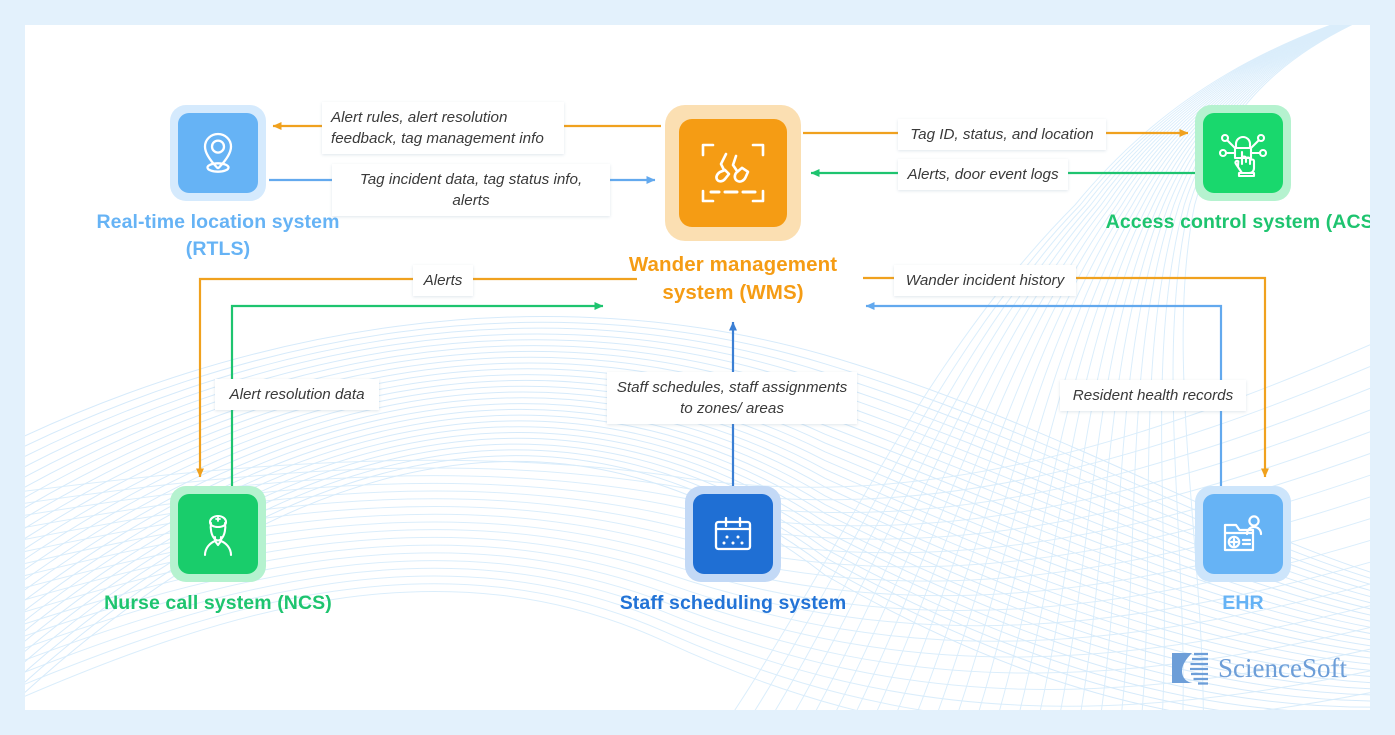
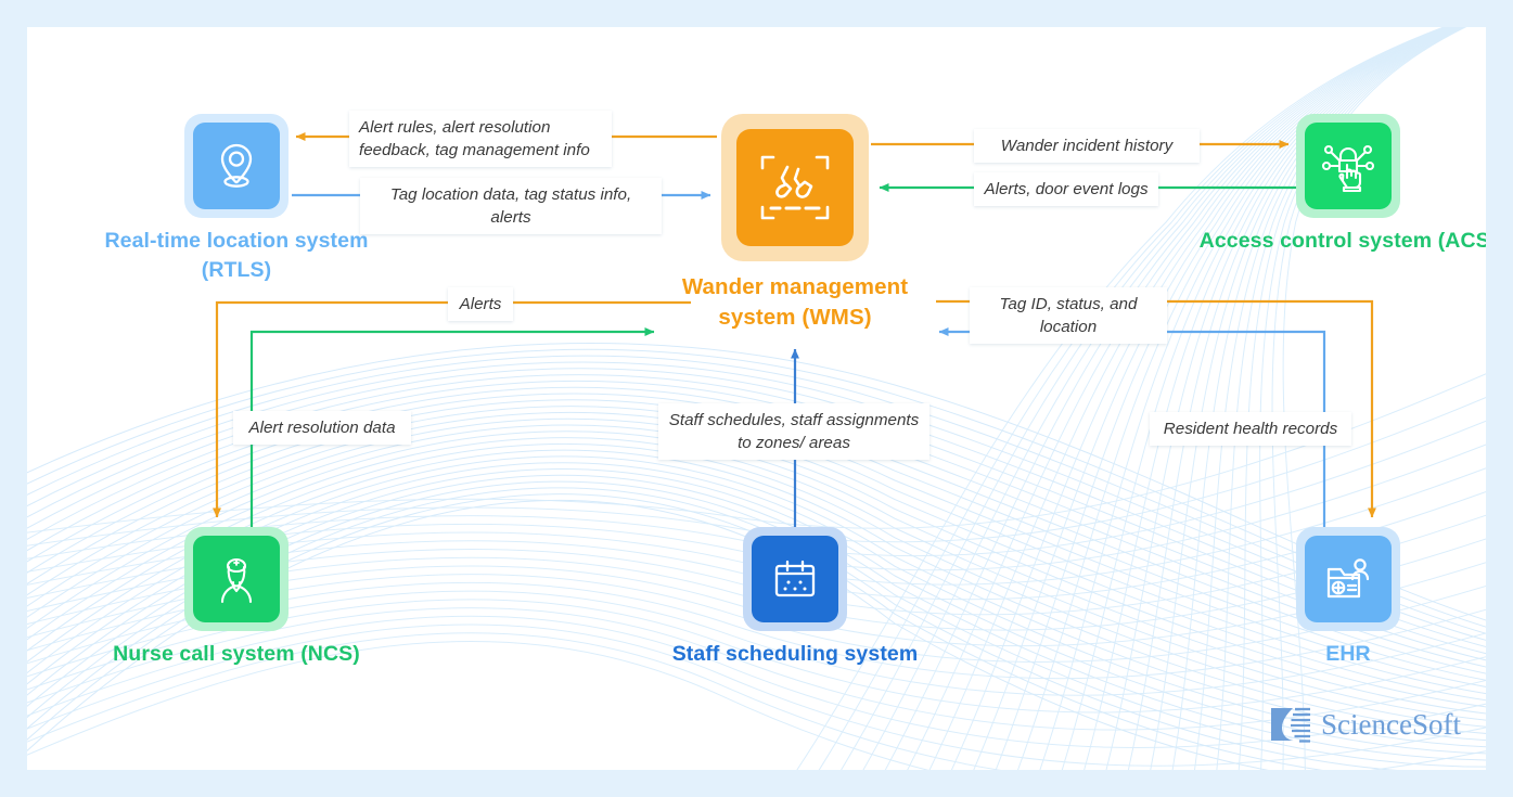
  Real-time location system (RTLS)
  Wander management system (WMS)
  Access control system (ACS
  Nurse call system (NCS)
  Staff scheduling system
  EHR
  Alert rules, alert resolution
  feedback, tag management info
- Tag incident data, tag status info, alerts
+ Tag location data, tag status info, alerts
- Tag ID, status, and location
+ Wander incident history
  Alerts, door event logs
  Alerts
  Alert resolution data
  Staff schedules, staff assignments
  to zones/ areas
- Wander incident history
+ Tag ID, status, and location
  Resident health records
  ScienceSoft
